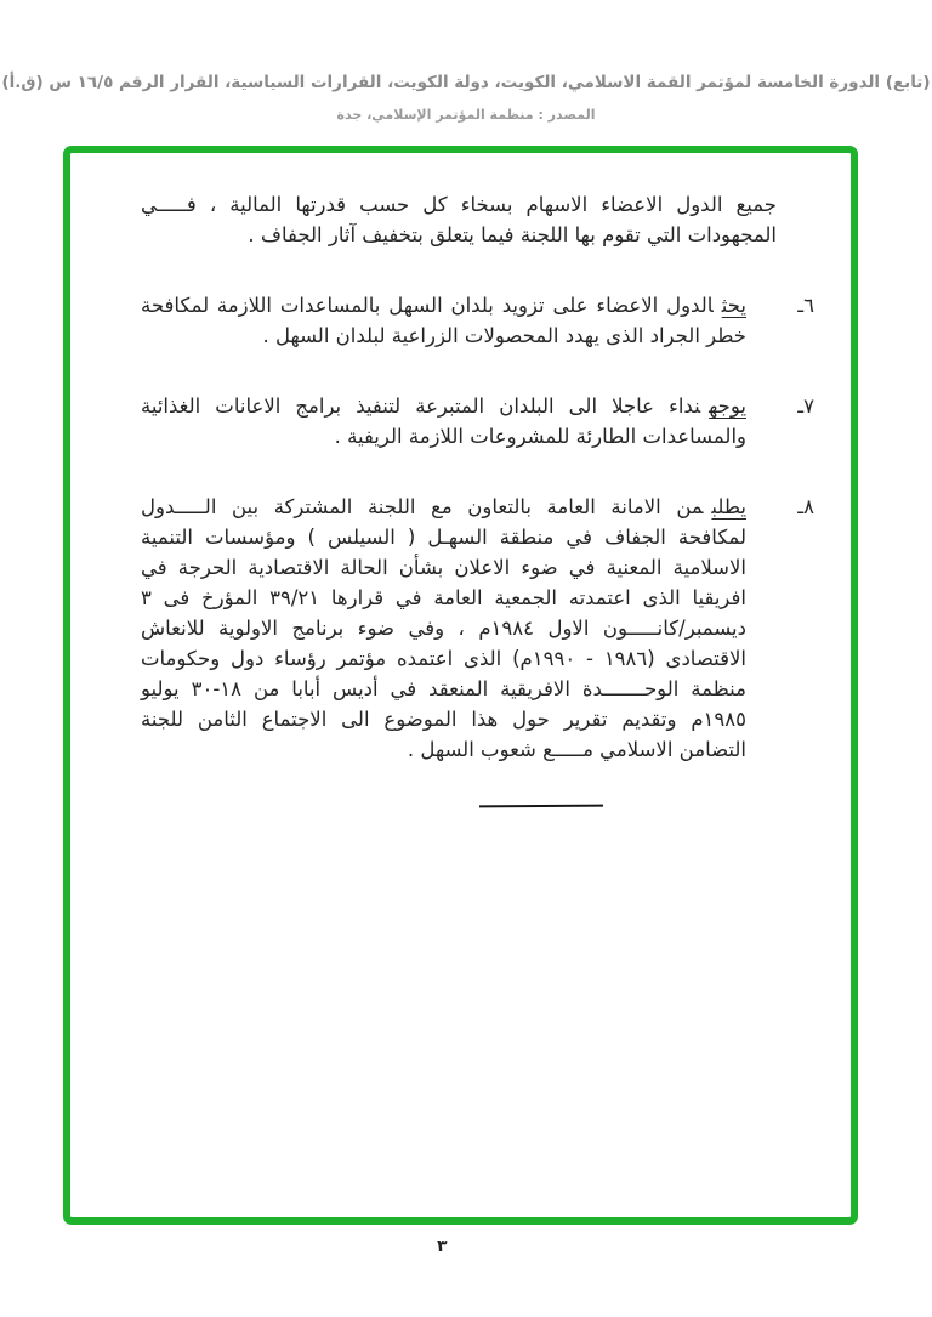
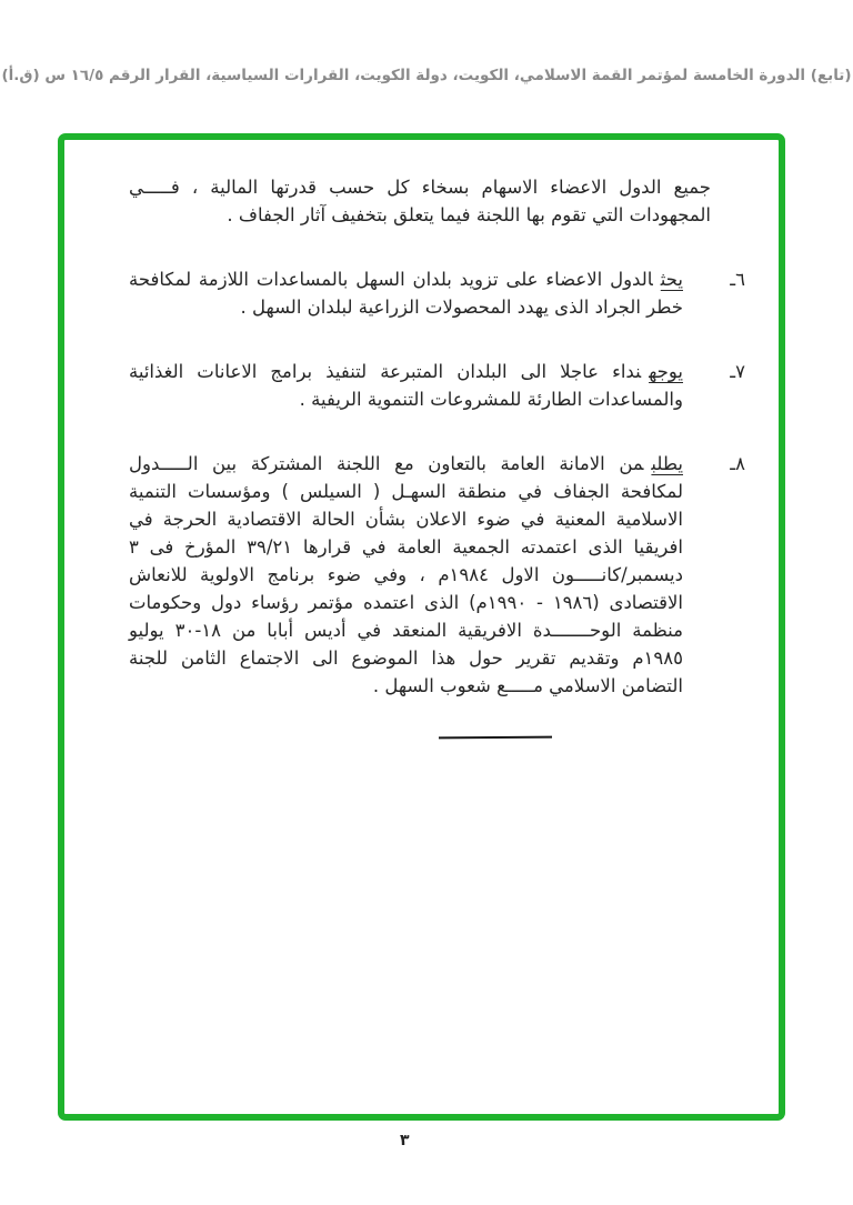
  (تابع) الدورة الخامسة لمؤتمر القمة الاسلامي، الكويت، دولة الكويت، القرارات السياسية، القرار الرقم ١٦/٥ س (ق.أ)
- المصدر : منظمة المؤتمر الإسلامي، جدة
  جميع الدول الاعضاء الاسهام بسخاء كل حسب قدرتها المالية ، فـــــي المجهودات التي تقوم بها اللجنة فيما يتعلق بتخفيف آثار الجفاف .
  ٦ـ
  يحثالدول الاعضاء على تزويد بلدان السهل بالمساعدات اللازمة لمكافحة خطر الجراد الذى يهدد المحصولات الزراعية لبلدان السهل .
  ٧ـ
- يوجهنداء عاجلا الى البلدان المتبرعة لتنفيذ برامج الاعانات الغذائية والمساعدات الطارئة للمشروعات اللازمة الريفية .
+ يوجهنداء عاجلا الى البلدان المتبرعة لتنفيذ برامج الاعانات الغذائية والمساعدات الطارئة للمشروعات التنموية الريفية .
  ٨ـ
  يطلبمن الامانة العامة بالتعاون مع اللجنة المشتركة بين الـــــدول لمكافحة الجفاف في منطقة السهـل ( السيلس ) ومؤسسات التنمية الاسلامية المعنية في ضوء الاعلان بشأن الحالة الاقتصادية الحرجة في افريقيا الذى اعتمدته الجمعية العامة في قرارها ٣٩/٢١ المؤرخ فى ٣ ديسمبر/كانـــــون الاول ١٩٨٤م ، وفي ضوء برنامج الاولوية للانعاش الاقتصادى (١٩٨٦ - ١٩٩٠م) الذى اعتمده مؤتمر رؤساء دول وحكومات منظمة الوحـــــــدة الافريقية المنعقد في أديس أبابا من ١٨-٣٠ يوليو ١٩٨٥م وتقديم تقرير حول هذا الموضوع الى الاجتماع الثامن للجنة التضامن الاسلامي مـــــع شعوب السهل .
  ٣
